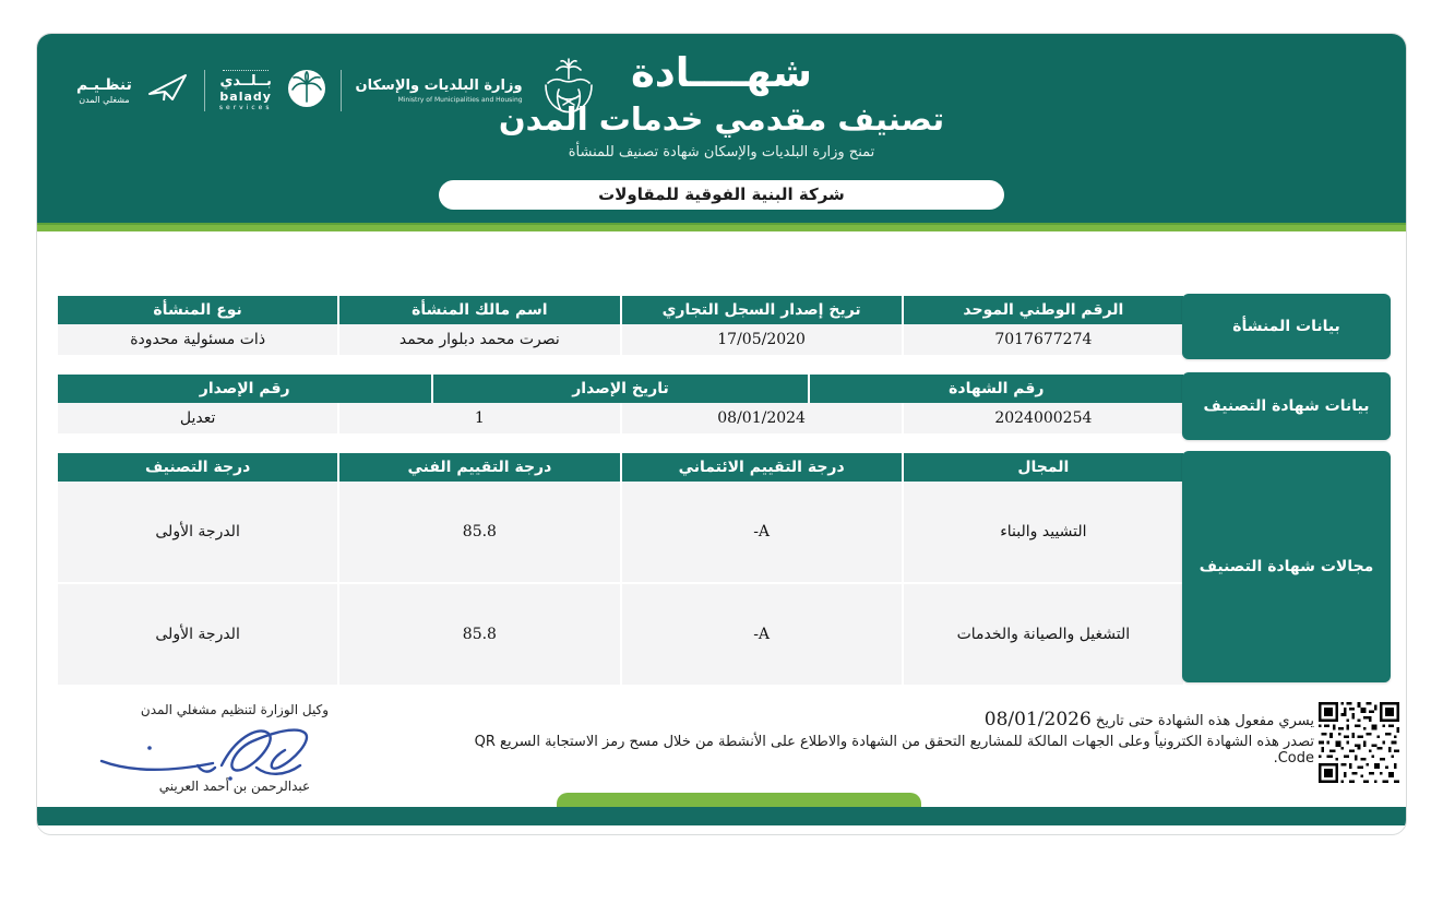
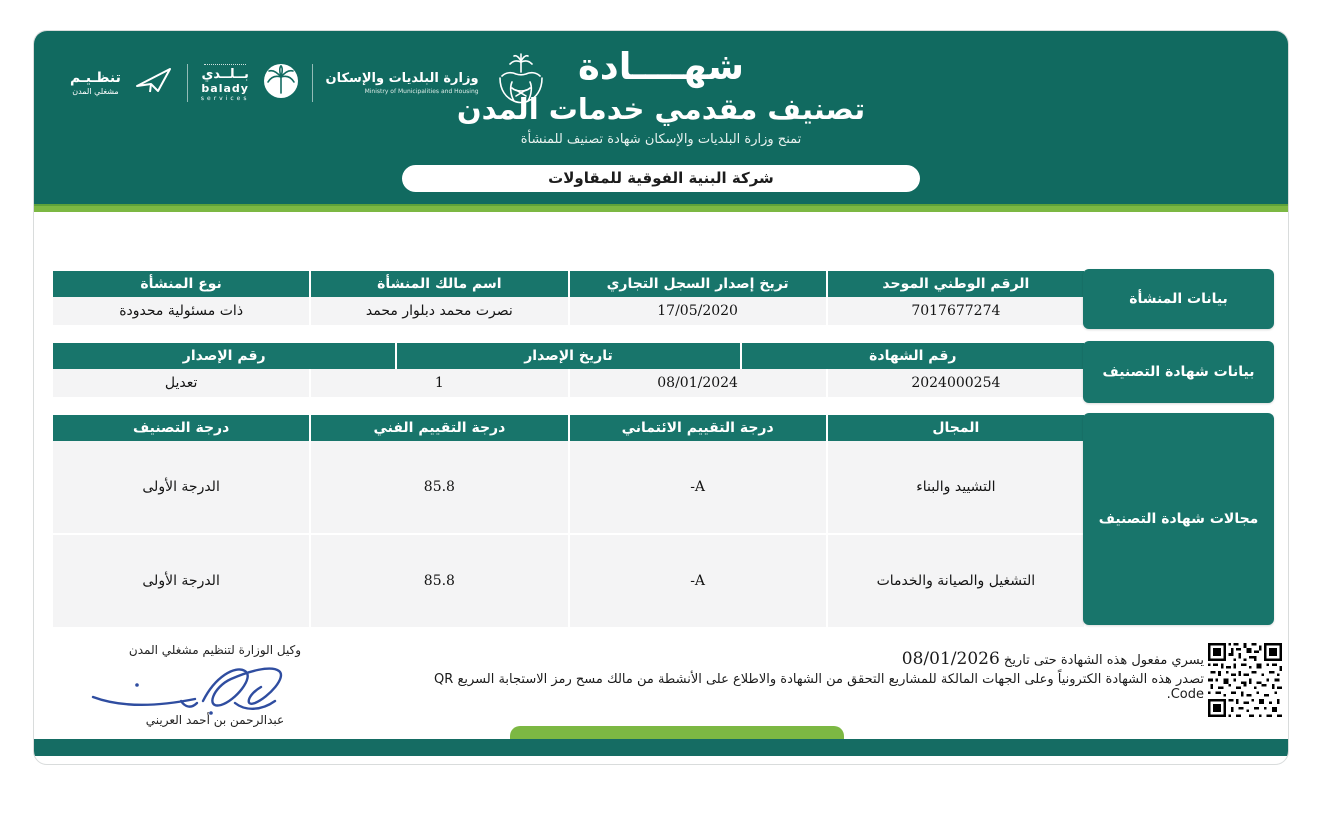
  شهــــادة
  تصنيف مقدمي خدمات المدن
  تمنح وزارة البلديات والإسكان شهادة تصنيف للمنشأة
  شركة البنية الفوقية للمقاولات
  تنظـيـم
  مشغلي المدن
  بــلــدي
  balady
  وزارة البلديات والإسكان
  الرقم الوطني الموحد
  تريخ إصدار السجل التجاري
  اسم مالك المنشأة
  نوع المنشأة
  7017677274
  17/05/2020
  نصرت محمد دبلوار محمد
  ذات مسئولية محدودة
  بيانات المنشأة
  رقم الشهادة
  تاريخ الإصدار
  رقم الإصدار
  2024000254
  08/01/2024
  1
  تعديل
  بيانات شهادة التصنيف
  المجال
  درجة التقييم الائتماني
  درجة التقييم الفني
  درجة التصنيف
  التشييد والبناء
  A-
  85.8
  الدرجة الأولى
  التشغيل والصيانة والخدمات
  A-
  85.8
  الدرجة الأولى
  مجالات شهادة التصنيف
  وكيل الوزارة لتنظيم مشغلي المدن
  عبدالرحمن بن أحمد العريني
  يسري مفعول هذه الشهادة حتى تاريخ 08/01/2026
- تصدر هذه الشهادة الكترونياً وعلى الجهات المالكة للمشاريع التحقق من الشهادة والاطلاع على الأنشطة من خلال مسح رمز الاستجابة السريع QR Code.
+ تصدر هذه الشهادة الكترونياً وعلى الجهات المالكة للمشاريع التحقق من الشهادة والاطلاع على الأنشطة من مالك مسح رمز الاستجابة السريع QR Code.
